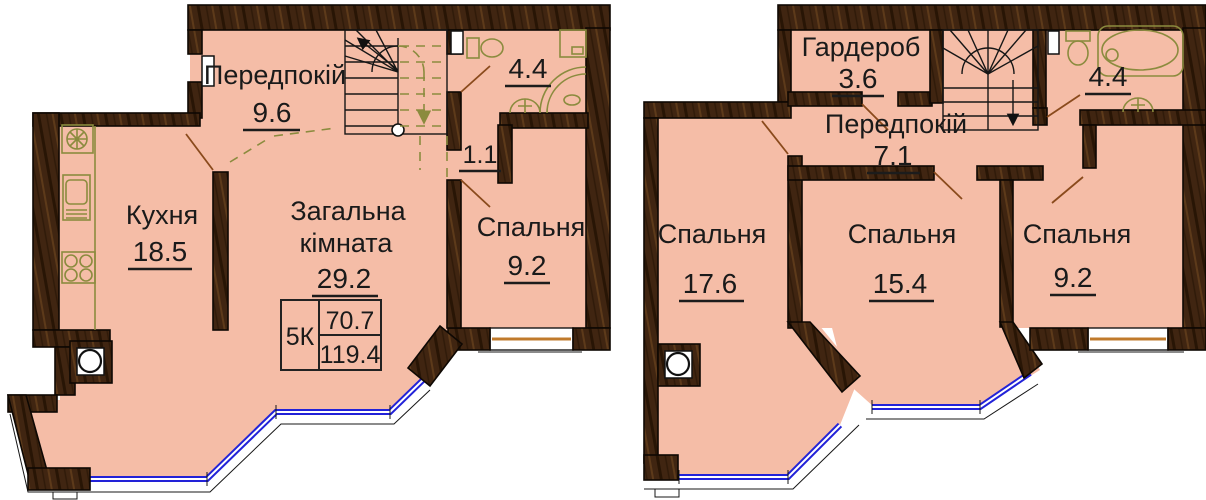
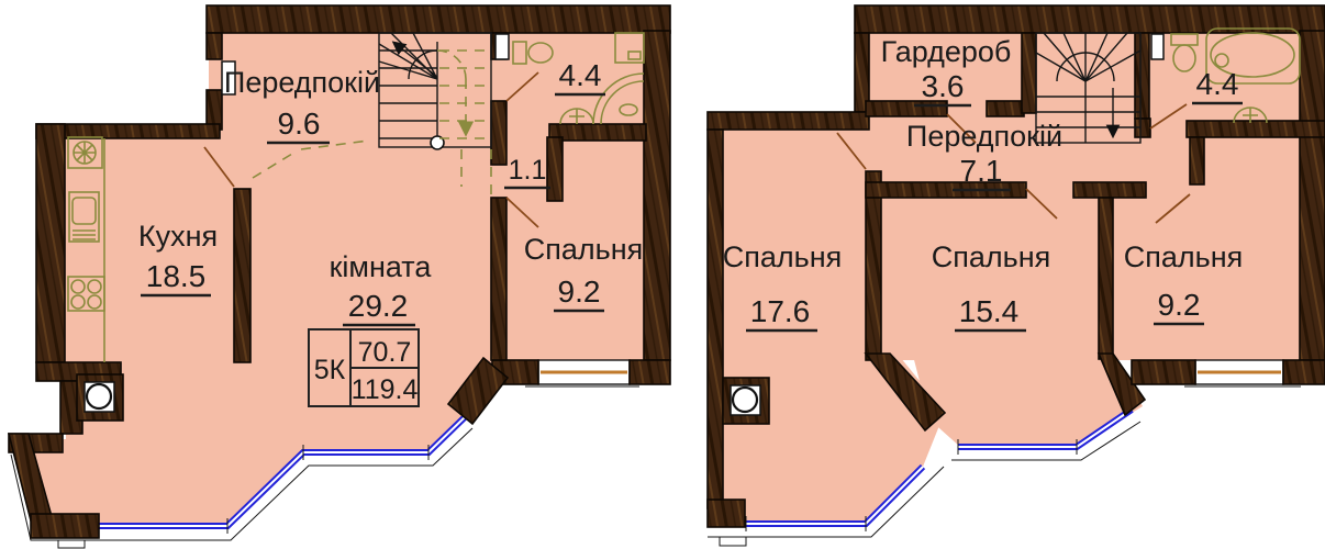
  5К
  70.7
  119.4
  Передпокій
  9.6
  Кухня
  18.5
- Загальна
  кімната
  29.2
  Спальня
  9.2
  4.4
  1.1
  Гардероб
  3.6
  Передпокій
  7.1
  4.4
  Спальня
  17.6
  Спальня
  15.4
  Спальня
  9.2
